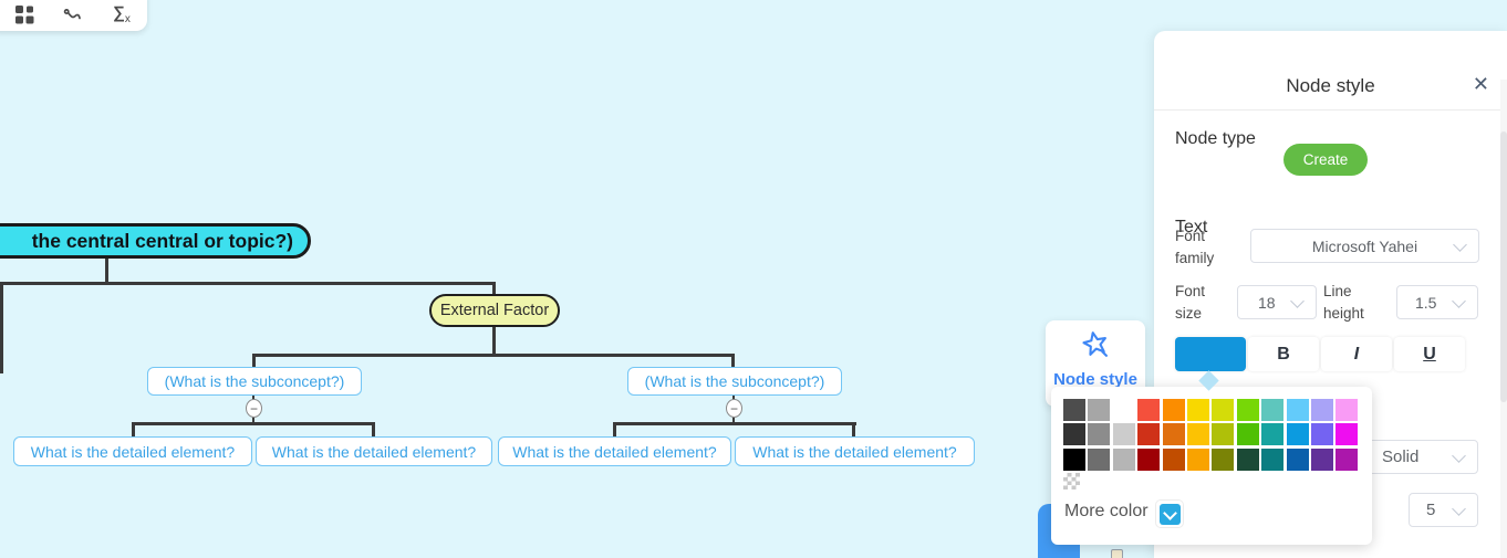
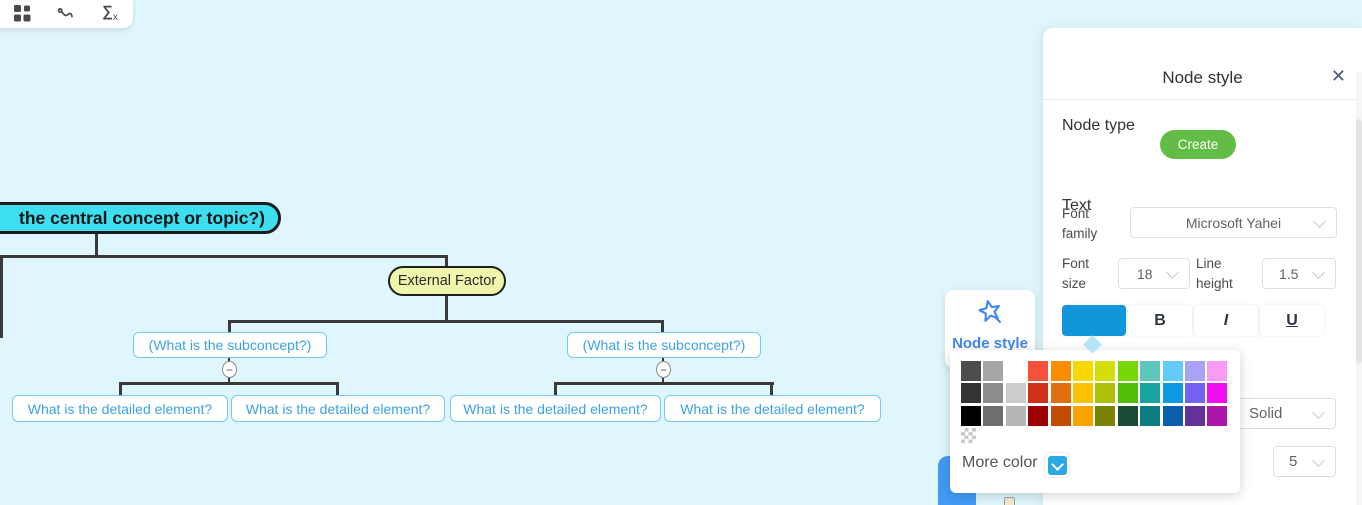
  ∑x
- the central central or topic?)
+ the central concept or topic?)
  External Factor
  (What is the subconcept?)
  (What is the subconcept?)
  What is the detailed element?
  What is the detailed element?
  What is the detailed element?
  What is the detailed element?
  −
  −
  Node style
  Node style
  ✕
  Node type
  Create
  Text
  Font family
  Microsoft Yahei
  Font size
  18
  Line height
  1.5
  B
  I
  U
  Solid
  5
  More color
